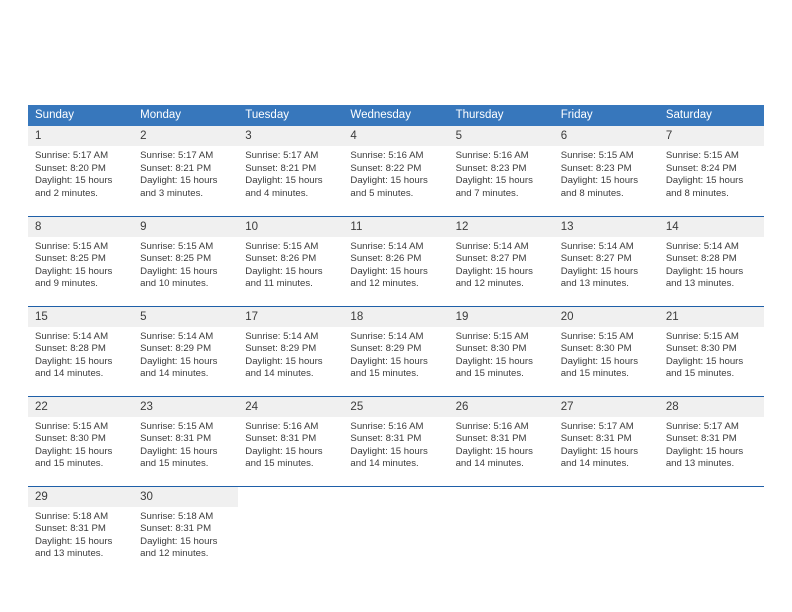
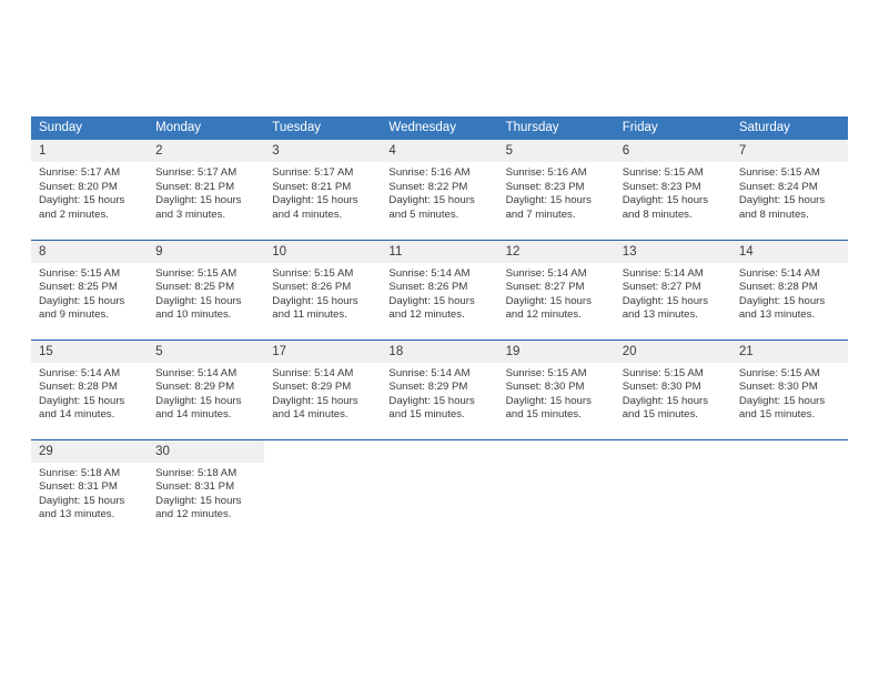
  Sunday	Monday	Tuesday	Wednesday	Thursday	Friday	Saturday
  1Sunrise: 5:17 AMSunset: 8:20 PMDaylight: 15 hours and 2 minutes.	2Sunrise: 5:17 AMSunset: 8:21 PMDaylight: 15 hours and 3 minutes.	3Sunrise: 5:17 AMSunset: 8:21 PMDaylight: 15 hours and 4 minutes.	4Sunrise: 5:16 AMSunset: 8:22 PMDaylight: 15 hours and 5 minutes.	5Sunrise: 5:16 AMSunset: 8:23 PMDaylight: 15 hours and 7 minutes.	6Sunrise: 5:15 AMSunset: 8:23 PMDaylight: 15 hours and 8 minutes.	7Sunrise: 5:15 AMSunset: 8:24 PMDaylight: 15 hours and 8 minutes.
  8Sunrise: 5:15 AMSunset: 8:25 PMDaylight: 15 hours and 9 minutes.	9Sunrise: 5:15 AMSunset: 8:25 PMDaylight: 15 hours and 10 minutes.	10Sunrise: 5:15 AMSunset: 8:26 PMDaylight: 15 hours and 11 minutes.	11Sunrise: 5:14 AMSunset: 8:26 PMDaylight: 15 hours and 12 minutes.	12Sunrise: 5:14 AMSunset: 8:27 PMDaylight: 15 hours and 12 minutes.	13Sunrise: 5:14 AMSunset: 8:27 PMDaylight: 15 hours and 13 minutes.	14Sunrise: 5:14 AMSunset: 8:28 PMDaylight: 15 hours and 13 minutes.
  15Sunrise: 5:14 AMSunset: 8:28 PMDaylight: 15 hours and 14 minutes.	5Sunrise: 5:14 AMSunset: 8:29 PMDaylight: 15 hours and 14 minutes.	17Sunrise: 5:14 AMSunset: 8:29 PMDaylight: 15 hours and 14 minutes.	18Sunrise: 5:14 AMSunset: 8:29 PMDaylight: 15 hours and 15 minutes.	19Sunrise: 5:15 AMSunset: 8:30 PMDaylight: 15 hours and 15 minutes.	20Sunrise: 5:15 AMSunset: 8:30 PMDaylight: 15 hours and 15 minutes.	21Sunrise: 5:15 AMSunset: 8:30 PMDaylight: 15 hours and 15 minutes.
- 22Sunrise: 5:15 AMSunset: 8:30 PMDaylight: 15 hours and 15 minutes.	23Sunrise: 5:15 AMSunset: 8:31 PMDaylight: 15 hours and 15 minutes.	24Sunrise: 5:16 AMSunset: 8:31 PMDaylight: 15 hours and 15 minutes.	25Sunrise: 5:16 AMSunset: 8:31 PMDaylight: 15 hours and 14 minutes.	26Sunrise: 5:16 AMSunset: 8:31 PMDaylight: 15 hours and 14 minutes.	27Sunrise: 5:17 AMSunset: 8:31 PMDaylight: 15 hours and 14 minutes.	28Sunrise: 5:17 AMSunset: 8:31 PMDaylight: 15 hours and 13 minutes.
  29Sunrise: 5:18 AMSunset: 8:31 PMDaylight: 15 hours and 13 minutes.	30Sunrise: 5:18 AMSunset: 8:31 PMDaylight: 15 hours and 12 minutes.
